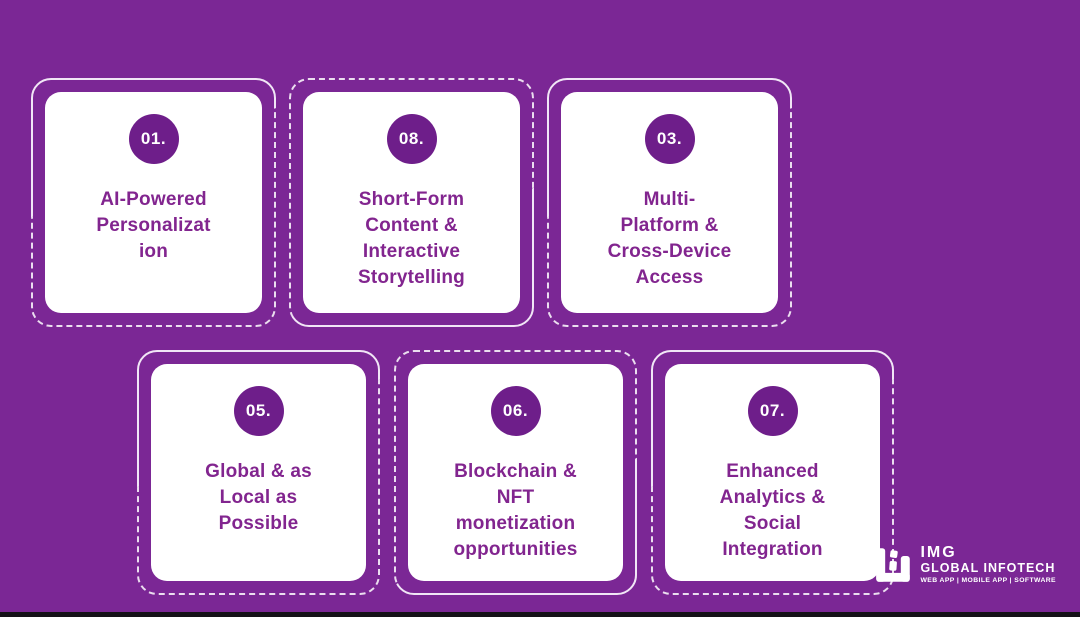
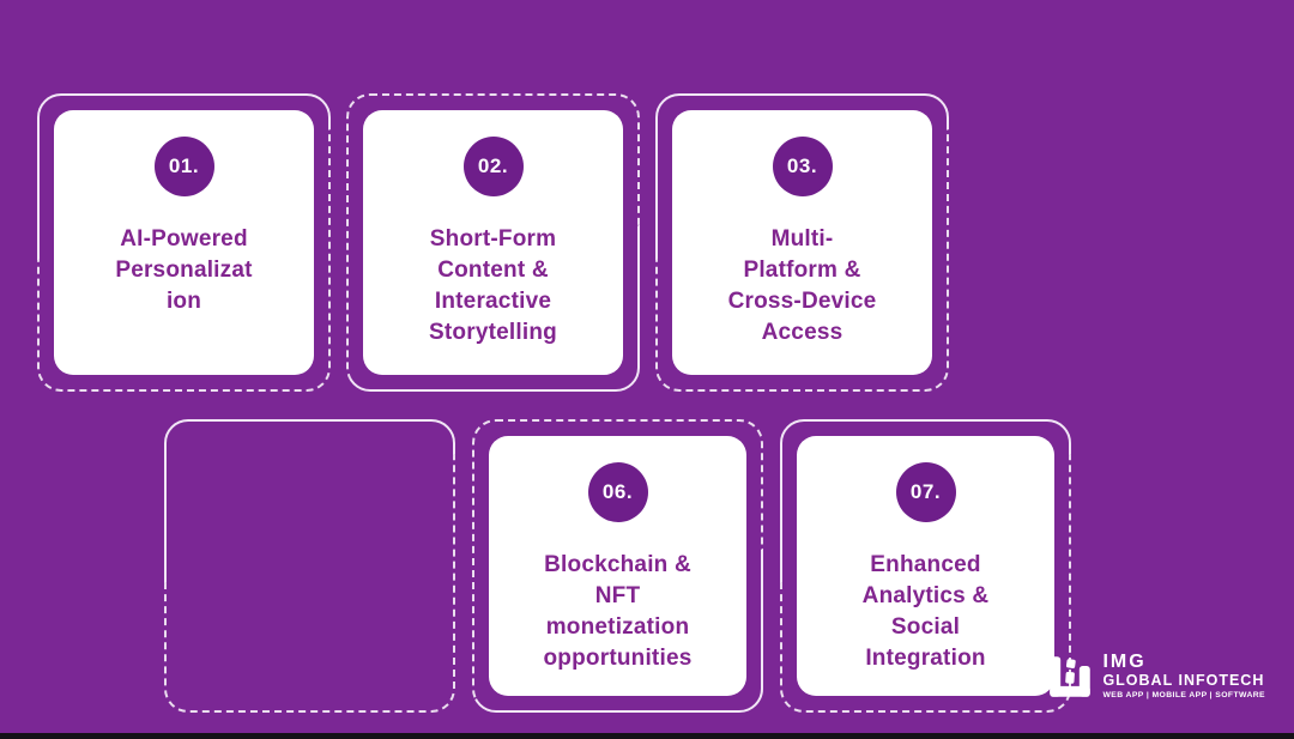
  01.
  AI-Powered
  Personalizat
  ion
- 08.
+ 02.
  Short-Form
  Content &
  Interactive
  Storytelling
  03.
  Multi-
  Platform &
  Cross-Device
  Access
- 05.
- Global & as
- Local as
- Possible
  06.
  Blockchain &
  NFT
  monetization
  opportunities
  07.
  Enhanced
  Analytics &
  Social
  Integration
  IMG
  GLOBAL INFOTECH
